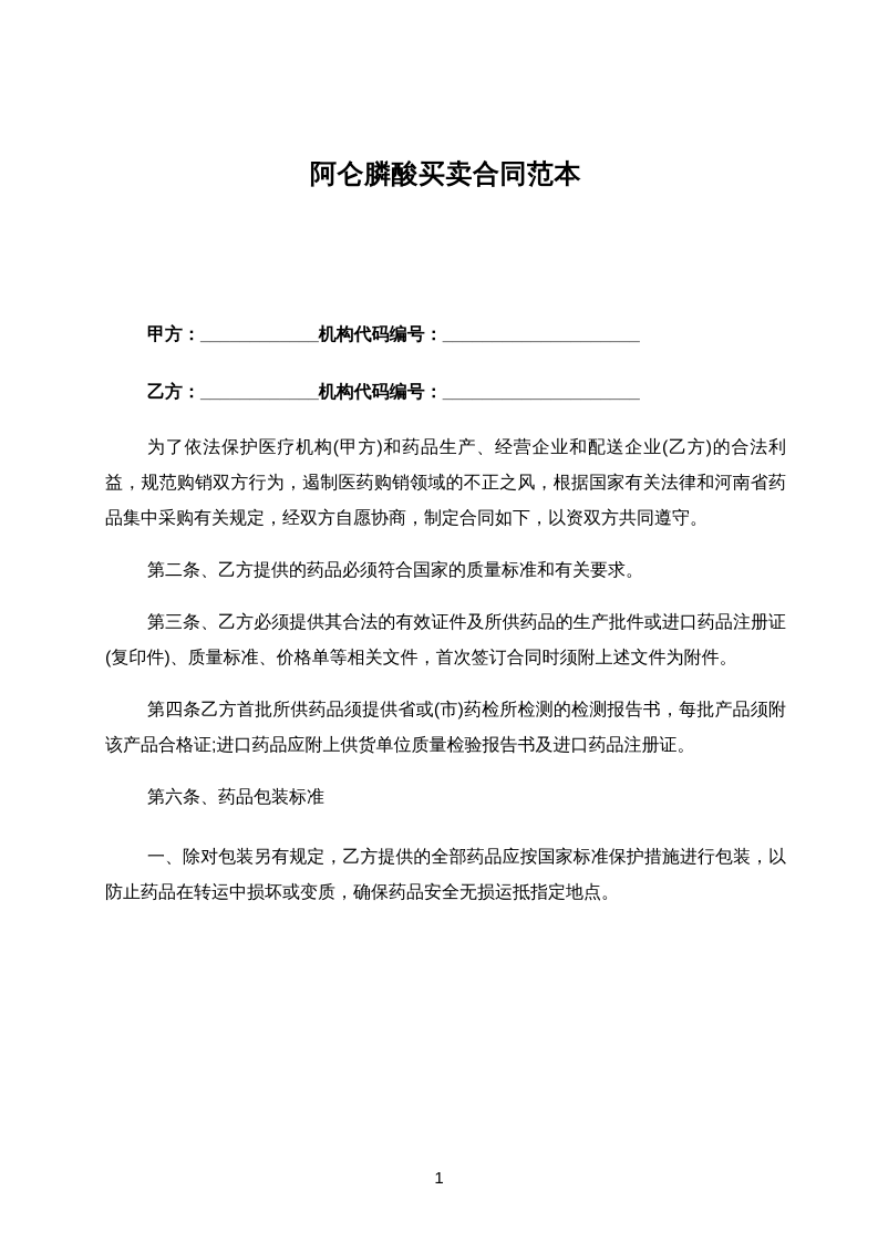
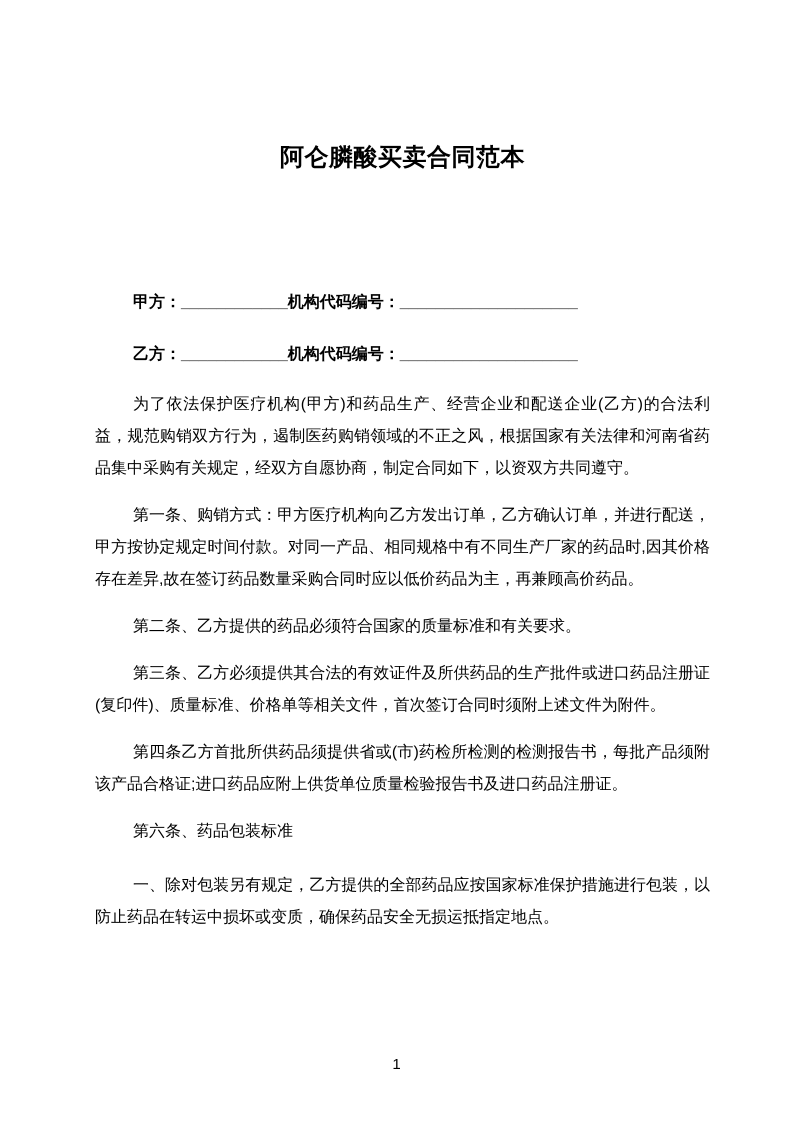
  阿仑膦酸买卖合同范本
  甲方：____________机构代码编号：____________________
  乙方：____________机构代码编号：____________________
  为了依法保护医疗机构(甲方)和药品生产、经营企业和配送企业(乙方)的合法利益，规范购销双方行为，遏制医药购销领域的不正之风，根据国家有关法律和河南省药品集中采购有关规定，经双方自愿协商，制定合同如下，以资双方共同遵守。
+ 第一条、购销方式：甲方医疗机构向乙方发出订单，乙方确认订单，并进行配送，甲方按协定规定时间付款。对同一产品、相同规格中有不同生产厂家的药品时,因其价格存在差异,故在签订药品数量采购合同时应以低价药品为主，再兼顾高价药品。
  第二条、乙方提供的药品必须符合国家的质量标准和有关要求。
  第三条、乙方必须提供其合法的有效证件及所供药品的生产批件或进口药品注册证(复印件)、质量标准、价格单等相关文件，首次签订合同时须附上述文件为附件。
  第四条乙方首批所供药品须提供省或(市)药检所检测的检测报告书，每批产品须附该产品合格证;进口药品应附上供货单位质量检验报告书及进口药品注册证。
  第六条、药品包装标准
  一、除对包装另有规定，乙方提供的全部药品应按国家标准保护措施进行包装，以防止药品在转运中损坏或变质，确保药品安全无损运抵指定地点。
  1
